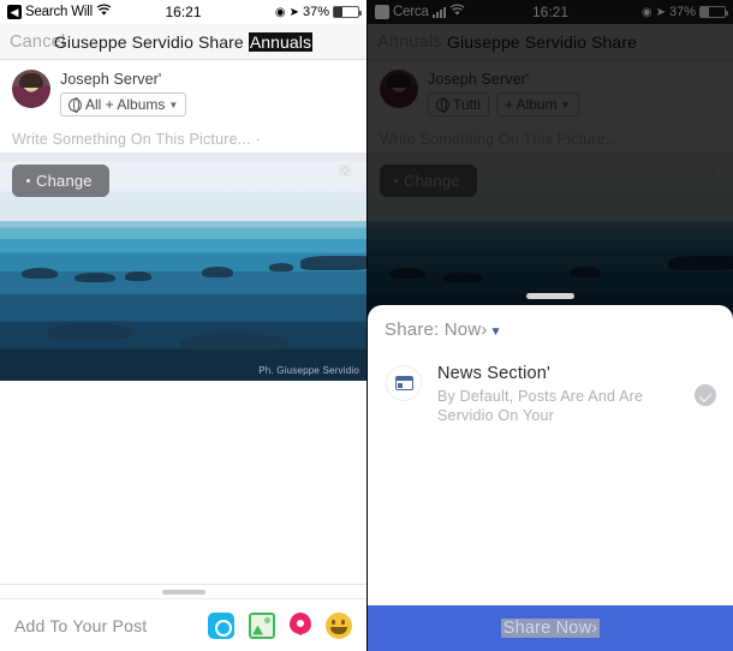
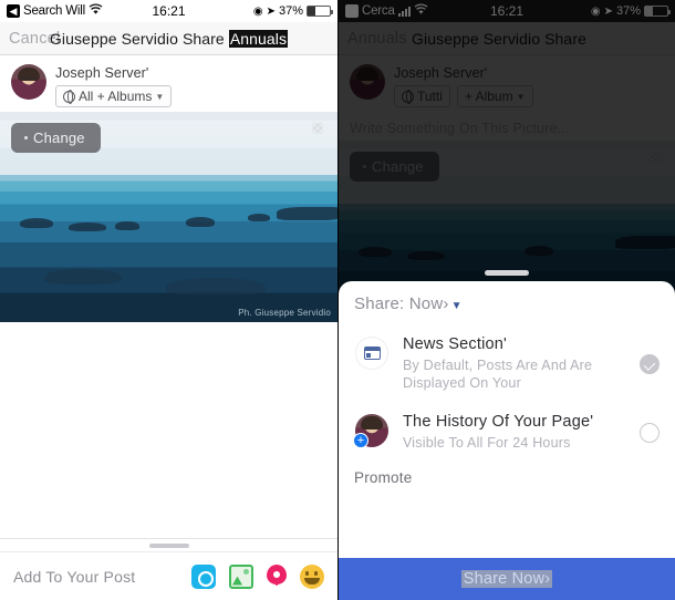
  ◀
  Search Will
  16:21
  ◉
  ➤
  37%
  Cancel
  Giuseppe Servidio Share Annuals
  Joseph Server'
  All + Albums
  ▼
- Write Something On This Picture... ·
  Change
  ×
  Ph. Giuseppe Servidio
  Add To Your Post
  Cerca
  16:21
  ◉
  ➤
  37%
  Giuseppe Servidio Share
  Joseph Server'
  Tutti
  + Album
  ▼
  Change
  Share: Now› ▼
  News Section'
- By Default, Posts Are And Are Servidio On Your
+ By Default, Posts Are And Are Displayed On Your
+ +
+ The History Of Your Page'
+ Visible To All For 24 Hours
+ Promote
  Share Now›
